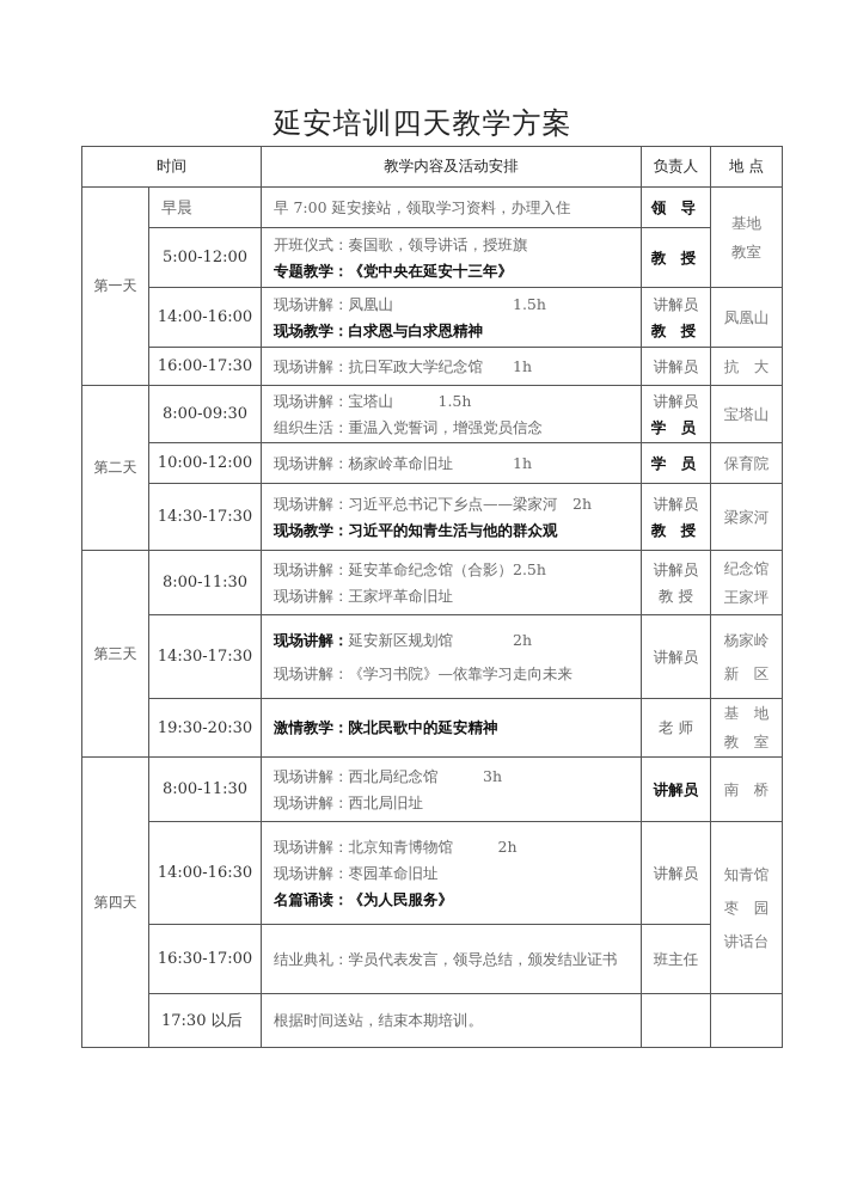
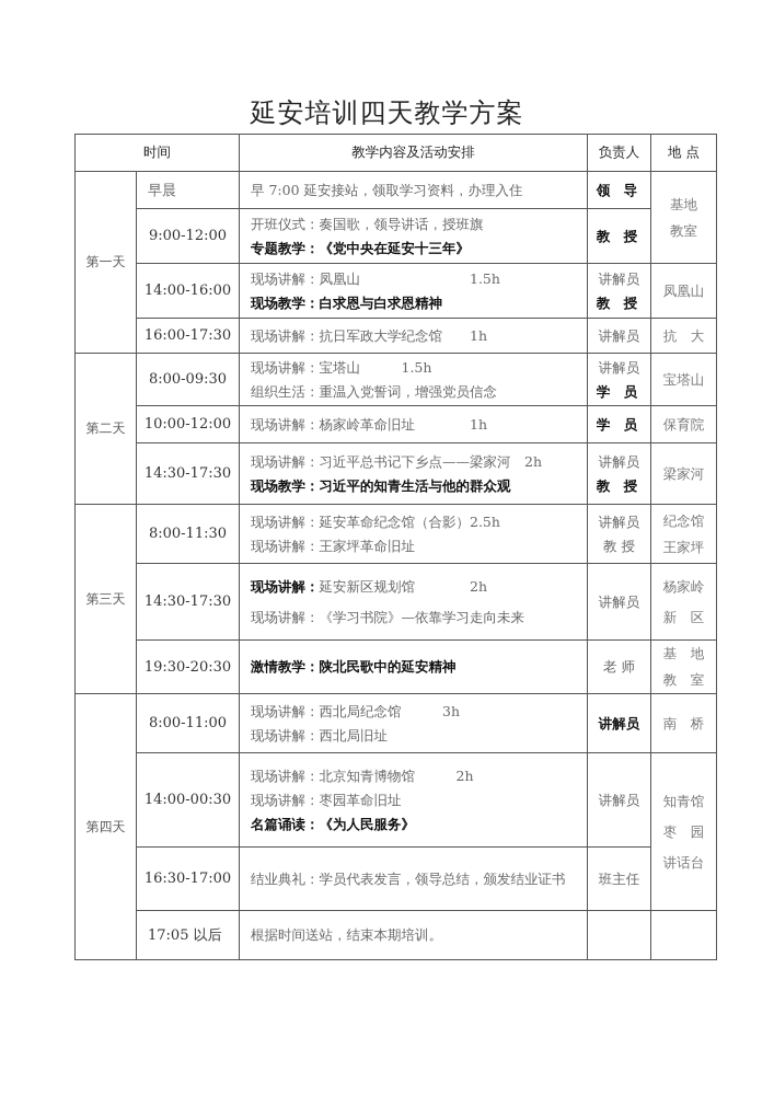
  延安培训四天教学方案
  时间	教学内容及活动安排	负责人	地 点
  第一天	早晨	早 7:00 延安接站，领取学习资料，办理入住	领 导	基地教室
- 5:00-12:00	开班仪式：奏国歌，领导讲话，授班旗专题教学：《党中央在延安十三年》	教 授
+ 9:00-12:00	开班仪式：奏国歌，领导讲话，授班旗专题教学：《党中央在延安十三年》	教 授
  14:00-16:00	现场讲解：凤凰山 1.5h现场教学：白求恩与白求恩精神	讲解员教 授	凤凰山
  16:00-17:30	现场讲解：抗日军政大学纪念馆 1h	讲解员	抗 大
  第二天	8:00-09:30	现场讲解：宝塔山 1.5h组织生活：重温入党誓词，增强党员信念	讲解员学 员	宝塔山
  10:00-12:00	现场讲解：杨家岭革命旧址 1h	学 员	保育院
  14:30-17:30	现场讲解：习近平总书记下乡点——梁家河 2h现场教学：习近平的知青生活与他的群众观	讲解员教 授	梁家河
  第三天	8:00-11:30	现场讲解：延安革命纪念馆（合影）2.5h现场讲解：王家坪革命旧址	讲解员教 授	纪念馆王家坪
  14:30-17:30	现场讲解：延安新区规划馆 2h现场讲解：《学习书院》—依靠学习走向未来	讲解员	杨家岭新 区
  19:30-20:30	激情教学：陕北民歌中的延安精神	老 师	基 地教 室
- 第四天	8:00-11:30	现场讲解：西北局纪念馆 3h现场讲解：西北局旧址	讲解员	南 桥
+ 第四天	8:00-11:00	现场讲解：西北局纪念馆 3h现场讲解：西北局旧址	讲解员	南 桥
- 14:00-16:30	现场讲解：北京知青博物馆 2h现场讲解：枣园革命旧址名篇诵读：《为人民服务》	讲解员	知青馆枣 园讲话台
+ 14:00-00:30	现场讲解：北京知青博物馆 2h现场讲解：枣园革命旧址名篇诵读：《为人民服务》	讲解员	知青馆枣 园讲话台
  16:30-17:00	结业典礼：学员代表发言，领导总结，颁发结业证书	班主任
- 17:30 以后	根据时间送站，结束本期培训。
+ 17:05 以后	根据时间送站，结束本期培训。
